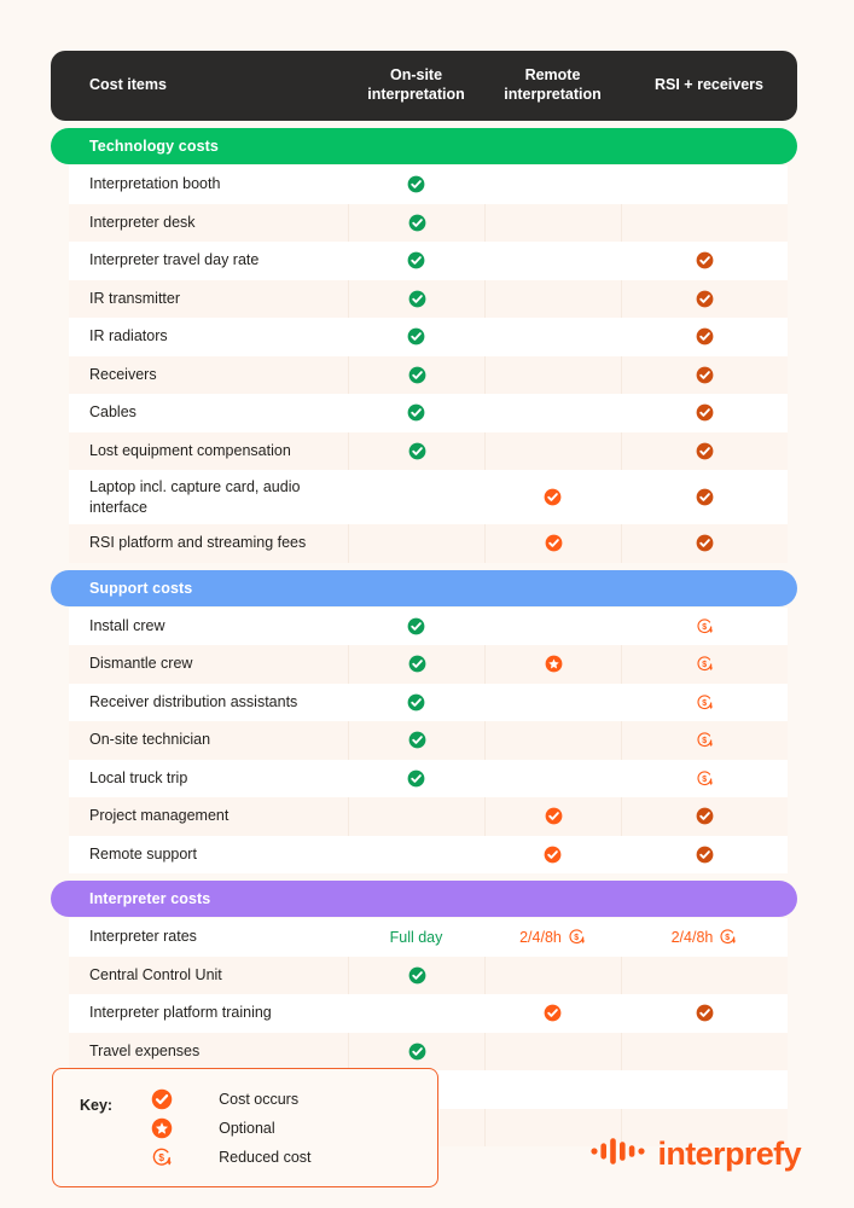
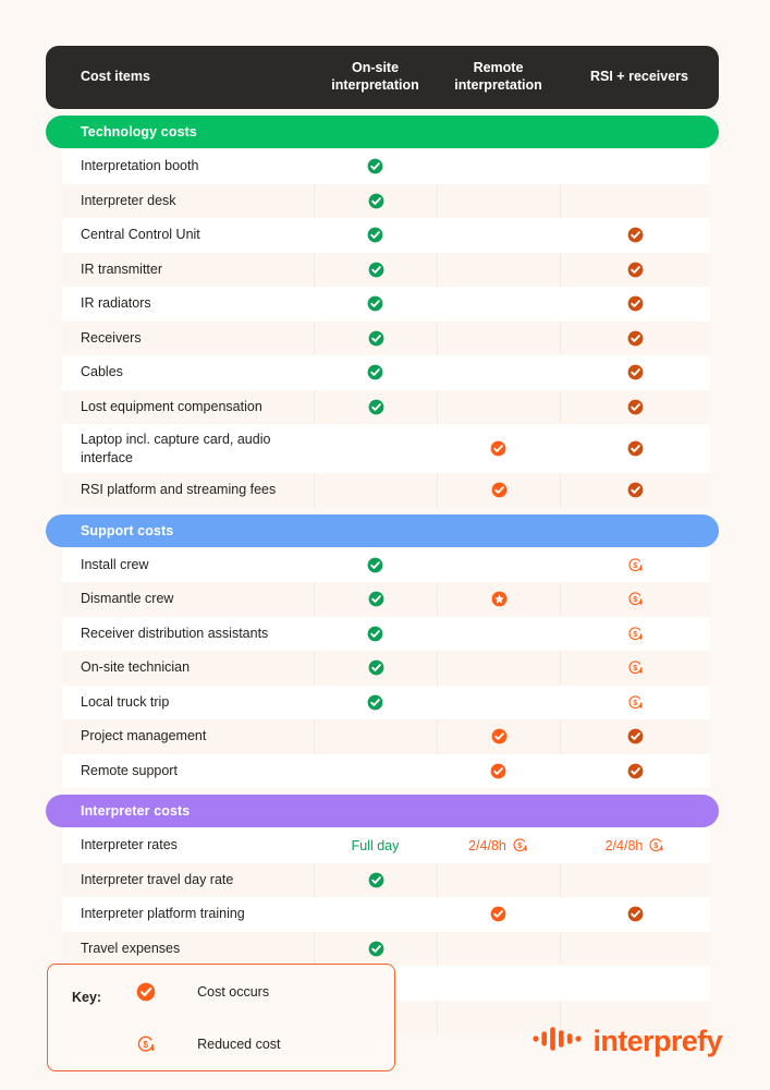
  Cost items
  On-site interpretation
  Remote interpretation
  RSI + receivers
  Technology costs
  Interpretation booth
  Interpreter desk
- Interpreter travel day rate
+ Central Control Unit
  IR transmitter
  IR radiators
  Receivers
  Cables
  Lost equipment compensation
  Laptop incl. capture card, audio interface
  RSI platform and streaming fees
  Support costs
  Install crew
  Dismantle crew
  Receiver distribution assistants
  On-site technician
  Local truck trip
  Project management
  Remote support
  Interpreter costs
  Interpreter rates
  Full day
  2/4/8h
  2/4/8h
- Central Control Unit
+ Interpreter travel day rate
  Interpreter platform training
  Travel expenses
  Key:
  Cost occurs
- Optional
  $
  Reduced cost
  interprefy
